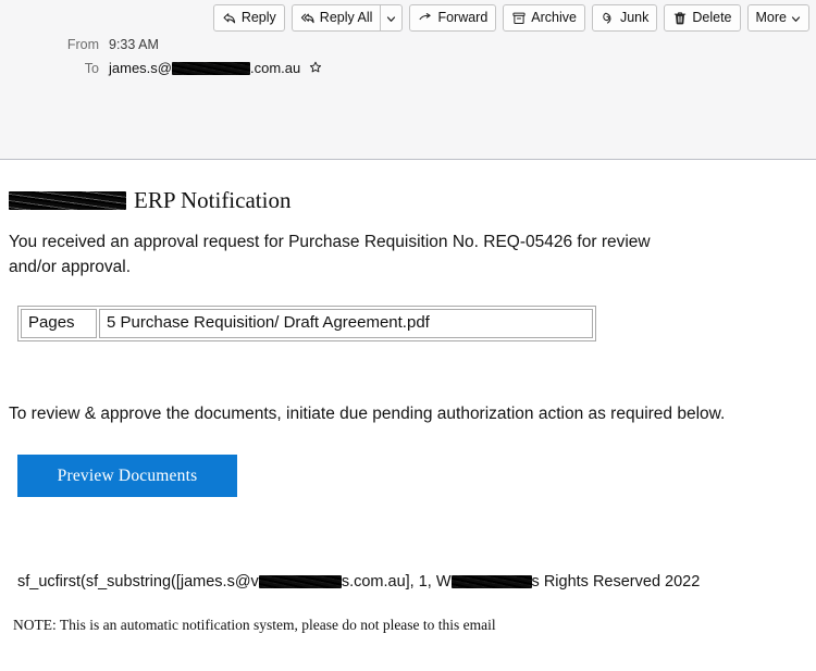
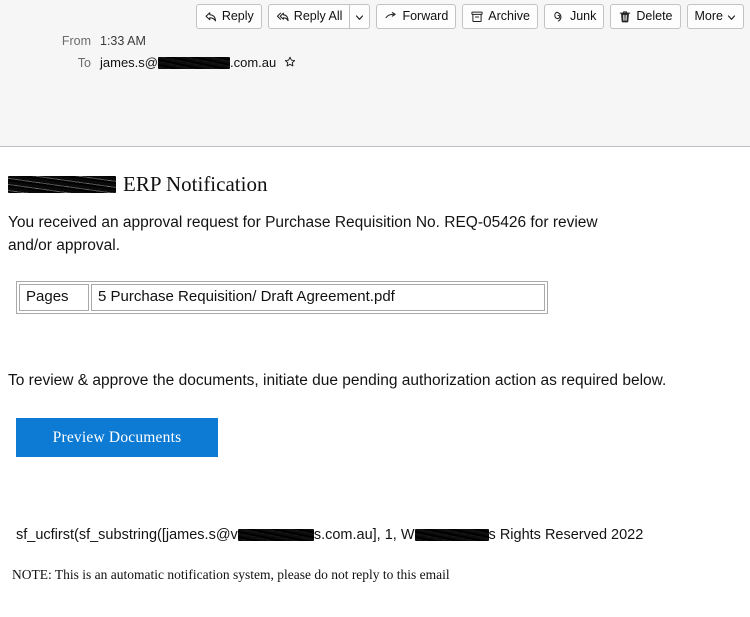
  Reply
  Reply All
  Forward
  Archive
  Junk
  Delete
  More
  From
- 9:33 AM
+ 1:33 AM
  To
  james.s@ .com.au
  ERP Notification
  You received an approval request for Purchase Requisition No. REQ-05426 for review and/or approval.
  Pages	5 Purchase Requisition/ Draft Agreement.pdf
  To review & approve the documents, initiate due pending authorization action as required below.
  Preview Documents
  sf_ucfirst(sf_substring([james.s@v s.com.au], 1, W s Rights Reserved 2022
- NOTE: This is an automatic notification system, please do not please to this email
+ NOTE: This is an automatic notification system, please do not reply to this email
